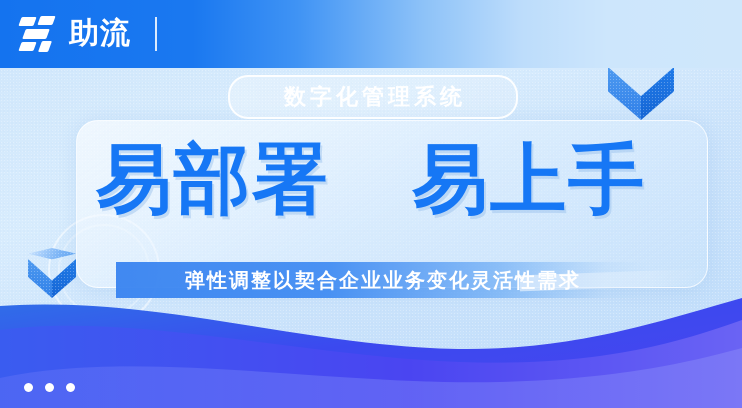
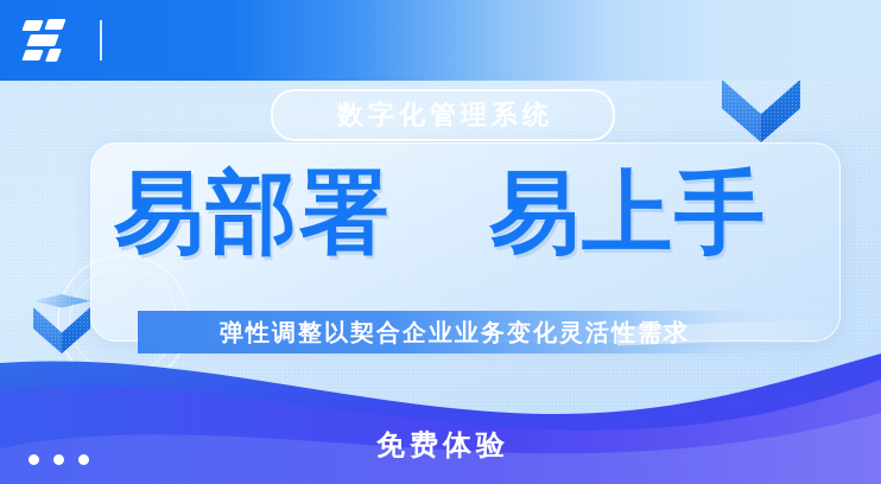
- 助流
  数字化管理系统
  易部署 易上手
  弹性调整以契合企业业务变化灵活
+ 免费体验
